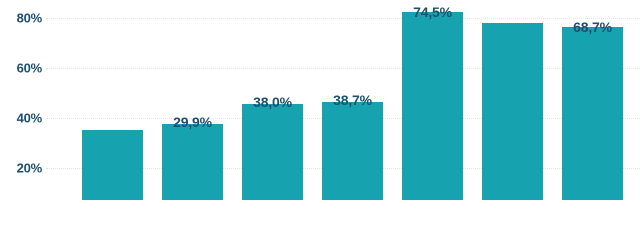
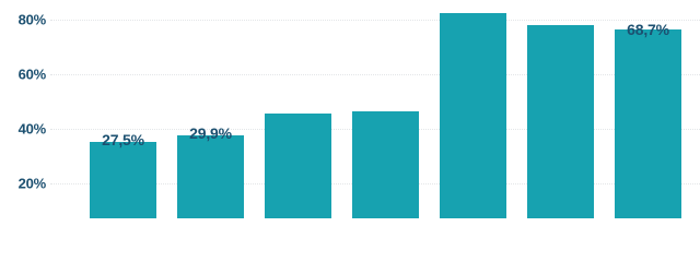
  80%
  60%
  40%
  20%
+ 27,5%
  29,9%
- 38,0%
- 38,7%
- 74,5%
  68,7%
